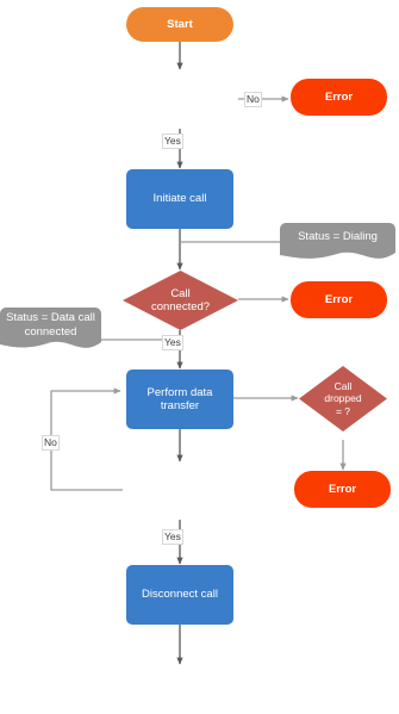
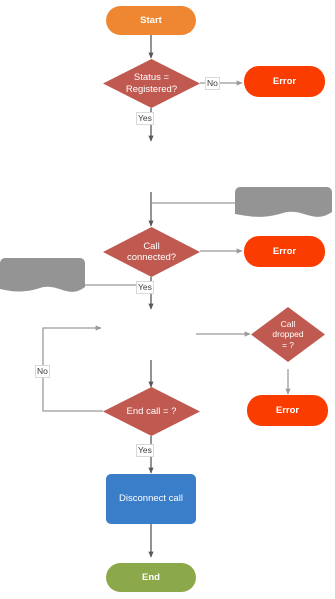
  Start
+ Status =
+ Registered?
  Error
- Initiate call
- Status = Dialing
  Call
  connected?
  Error
- Status = Data call
- connected
- Perform data
- transfer
  Call
  dropped
  = ?
  Error
+ End call = ?
  Disconnect call
+ End
  No
  Yes
  Yes
  No
  Yes
